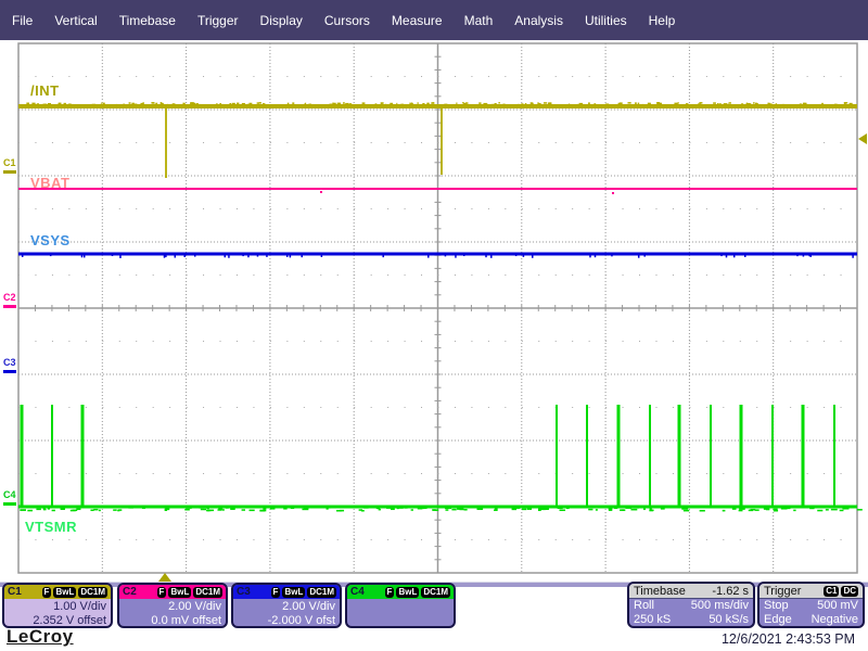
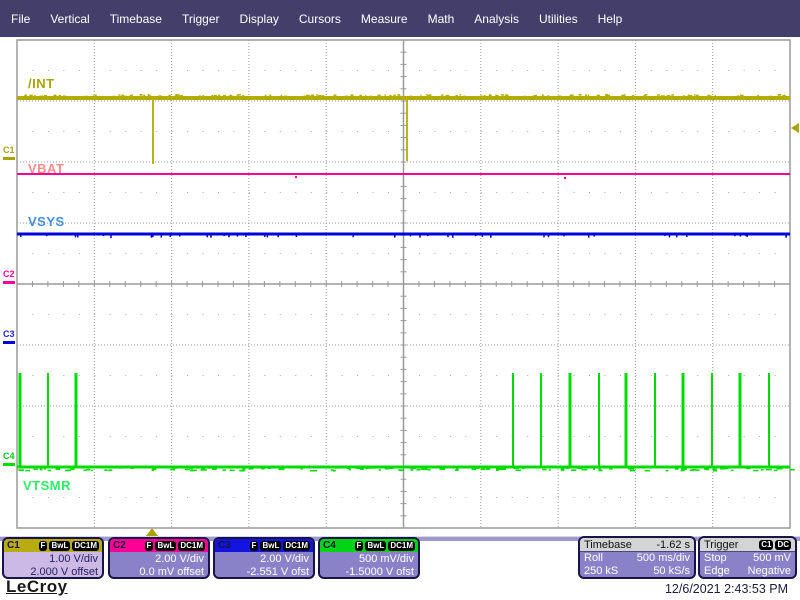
  File
  Vertical
  Timebase
  Trigger
  Display
  Cursors
  Measure
  Math
  Analysis
  Utilities
  Help
  /INT
  VBAT
  VSYS
  VTSMR
  C1
  C2
  C3
  C4
  C1
  F
  BwL
  DC1M
  1.00 V/div
- 2.352 V offset
+ 2.000 V offset
  C2
  F
  BwL
  DC1M
  2.00 V/div
  0.0 mV offset
  C3
  F
  BwL
  DC1M
  2.00 V/div
- -2.000 V ofst
+ -2.551 V ofst
  C4
  F
  BwL
  DC1M
+ 500 mV/div
+ -1.5000 V ofst
  Timebase
  -1.62 s
  Roll
  500 ms/div
  250 kS
  50 kS/s
  Trigger
  C1
  DC
  Stop
  500 mV
  Edge
  Negative
  LeCroy
  12/6/2021 2:43:53 PM
